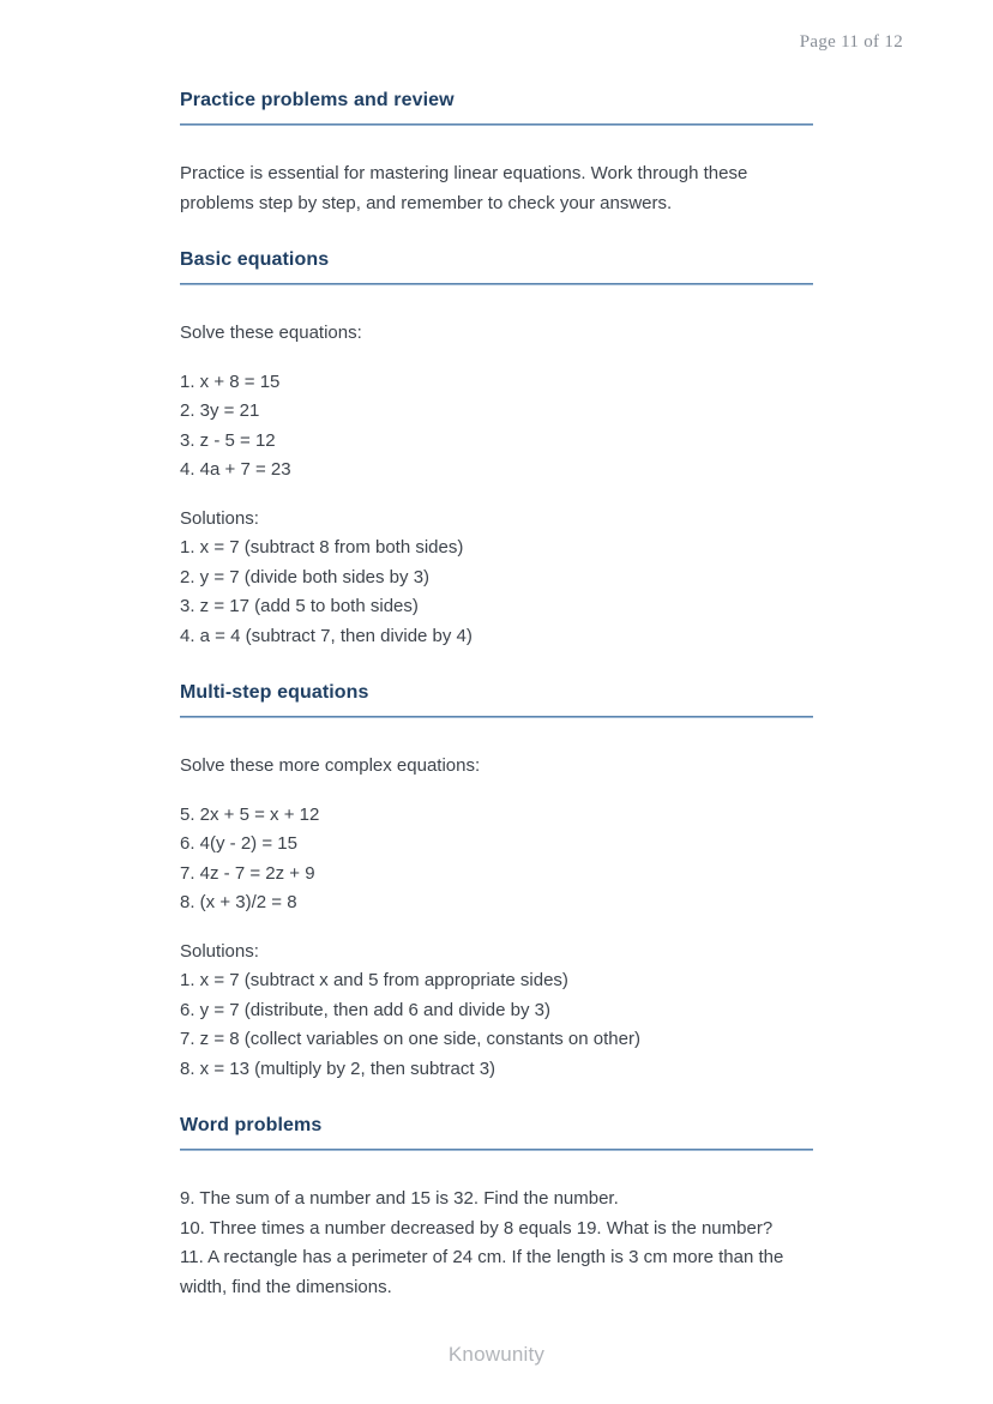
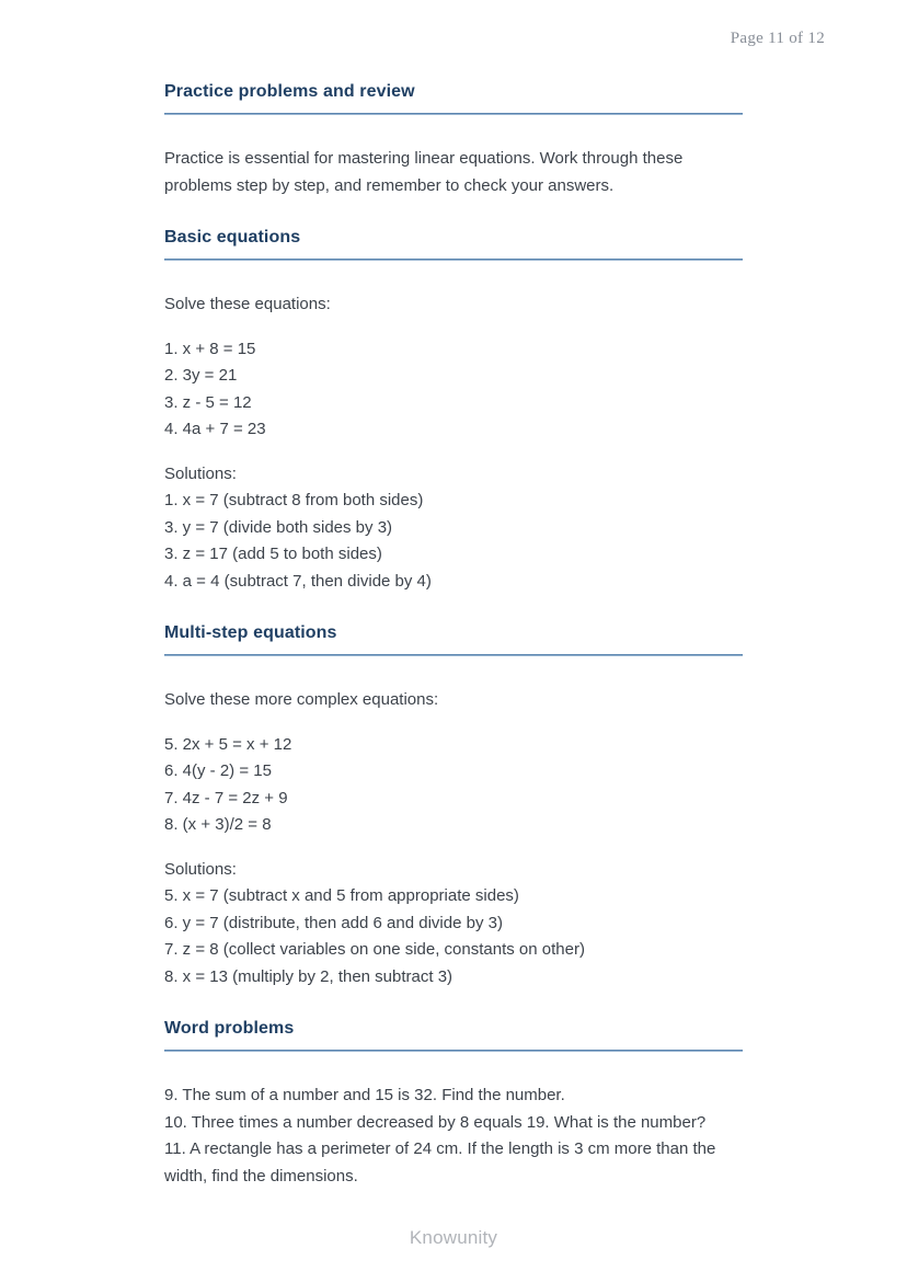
  Page 11 of 12
  Practice problems and review
  Practice is essential for mastering linear equations. Work through these problems step by step, and remember to check your answers.
  Basic equations
  Solve these equations:
  1. x + 8 = 15
  2. 3y = 21
  3. z - 5 = 12
  4. 4a + 7 = 23
  Solutions:
  1. x = 7 (subtract 8 from both sides)
- 2. y = 7 (divide both sides by 3)
+ 3. y = 7 (divide both sides by 3)
  3. z = 17 (add 5 to both sides)
  4. a = 4 (subtract 7, then divide by 4)
  Multi-step equations
  Solve these more complex equations:
  5. 2x + 5 = x + 12
  6. 4(y - 2) = 15
  7. 4z - 7 = 2z + 9
  8. (x + 3)/2 = 8
  Solutions:
- 1. x = 7 (subtract x and 5 from appropriate sides)
+ 5. x = 7 (subtract x and 5 from appropriate sides)
  6. y = 7 (distribute, then add 6 and divide by 3)
  7. z = 8 (collect variables on one side, constants on other)
  8. x = 13 (multiply by 2, then subtract 3)
  Word problems
  9. The sum of a number and 15 is 32. Find the number.
  10. Three times a number decreased by 8 equals 19. What is the number?
  11. A rectangle has a perimeter of 24 cm. If the length is 3 cm more than the width, find the dimensions.
  Knowunity
